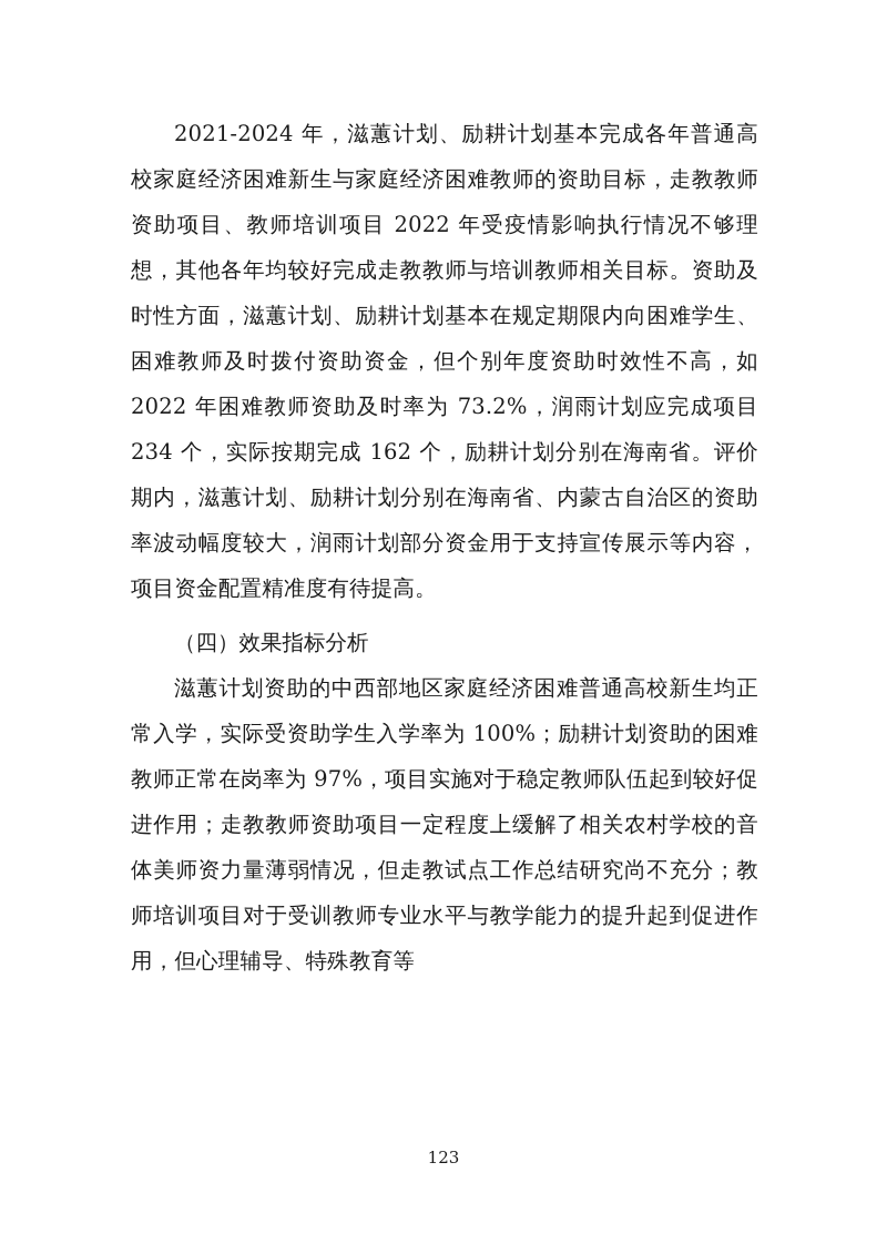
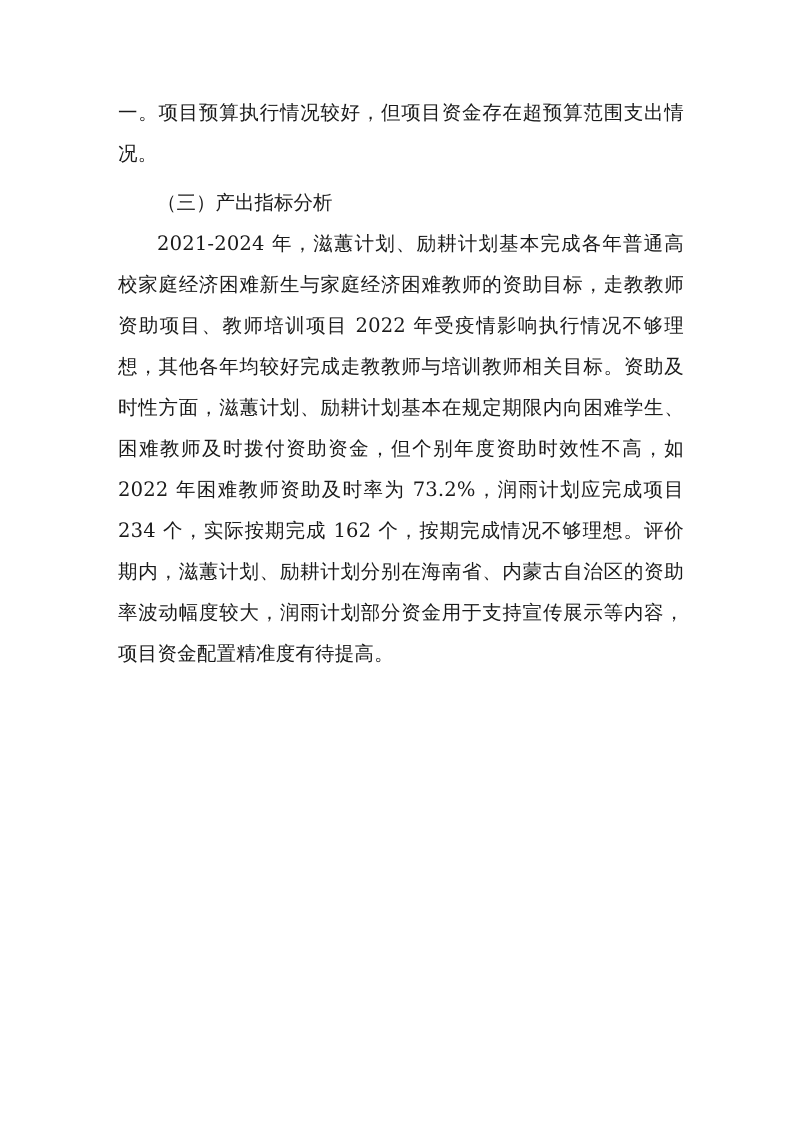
+ 一。项目预算执行情况较好，但项目资金存在超预算范围支出情况。
+ （三）产出指标分析
- 2021-2024 年，滋蕙计划、励耕计划基本完成各年普通高校家庭经济困难新生与家庭经济困难教师的资助目标，走教教师资助项目、教师培训项目 2022 年受疫情影响执行情况不够理想，其他各年均较好完成走教教师与培训教师相关目标。资助及时性方面，滋蕙计划、励耕计划基本在规定期限内向困难学生、困难教师及时拨付资助资金，但个别年度资助时效性不高，如 2022 年困难教师资助及时率为 73.2%，润雨计划应完成项目 234 个，实际按期完成 162 个，励耕计划分别在海南省。评价期内，滋蕙计划、励耕计划分别在海南省、内蒙古自治区的资助率波动幅度较大，润雨计划部分资金用于支持宣传展示等内容，项目资金配置精准度有待提高。
+ 2021-2024 年，滋蕙计划、励耕计划基本完成各年普通高校家庭经济困难新生与家庭经济困难教师的资助目标，走教教师资助项目、教师培训项目 2022 年受疫情影响执行情况不够理想，其他各年均较好完成走教教师与培训教师相关目标。资助及时性方面，滋蕙计划、励耕计划基本在规定期限内向困难学生、困难教师及时拨付资助资金，但个别年度资助时效性不高，如 2022 年困难教师资助及时率为 73.2%，润雨计划应完成项目 234 个，实际按期完成 162 个，按期完成情况不够理想。评价期内，滋蕙计划、励耕计划分别在海南省、内蒙古自治区的资助率波动幅度较大，润雨计划部分资金用于支持宣传展示等内容，项目资金配置精准度有待提高。
- （四）效果指标分析
- 滋蕙计划资助的中西部地区家庭经济困难普通高校新生均正常入学，实际受资助学生入学率为 100%；励耕计划资助的困难教师正常在岗率为 97%，项目实施对于稳定教师队伍起到较好促进作用；走教教师资助项目一定程度上缓解了相关农村学校的音体美师资力量薄弱情况，但走教试点工作总结研究尚不充分；教师培训项目对于受训教师专业水平与教学能力的提升起到促进作用，但心理辅导、特殊教育等
- 123
